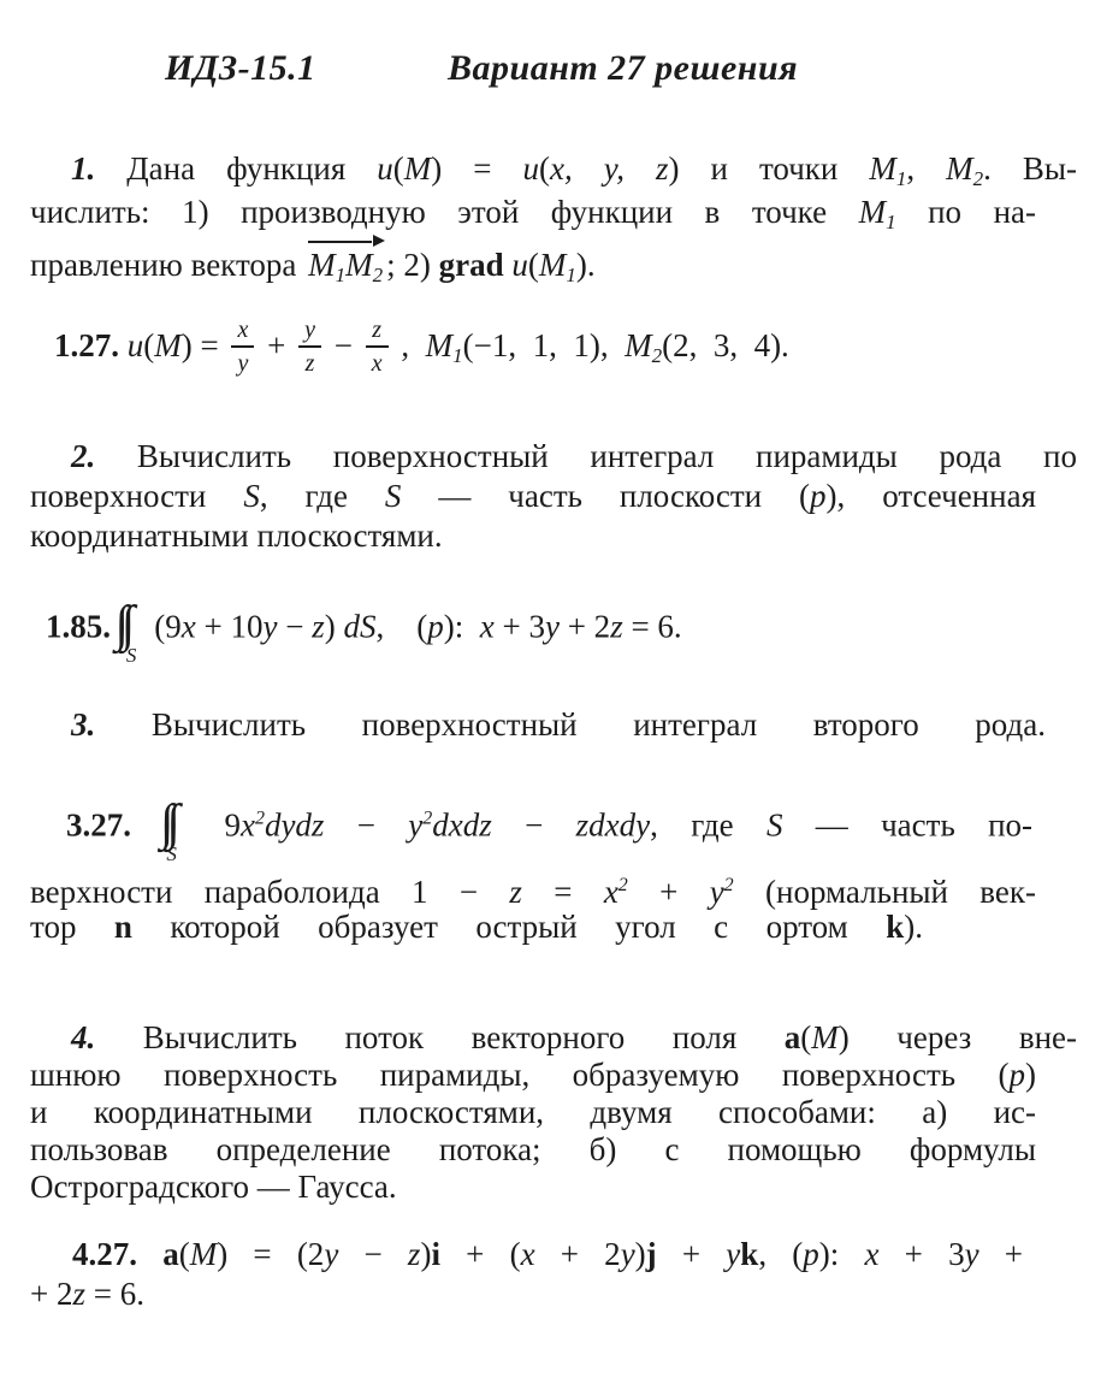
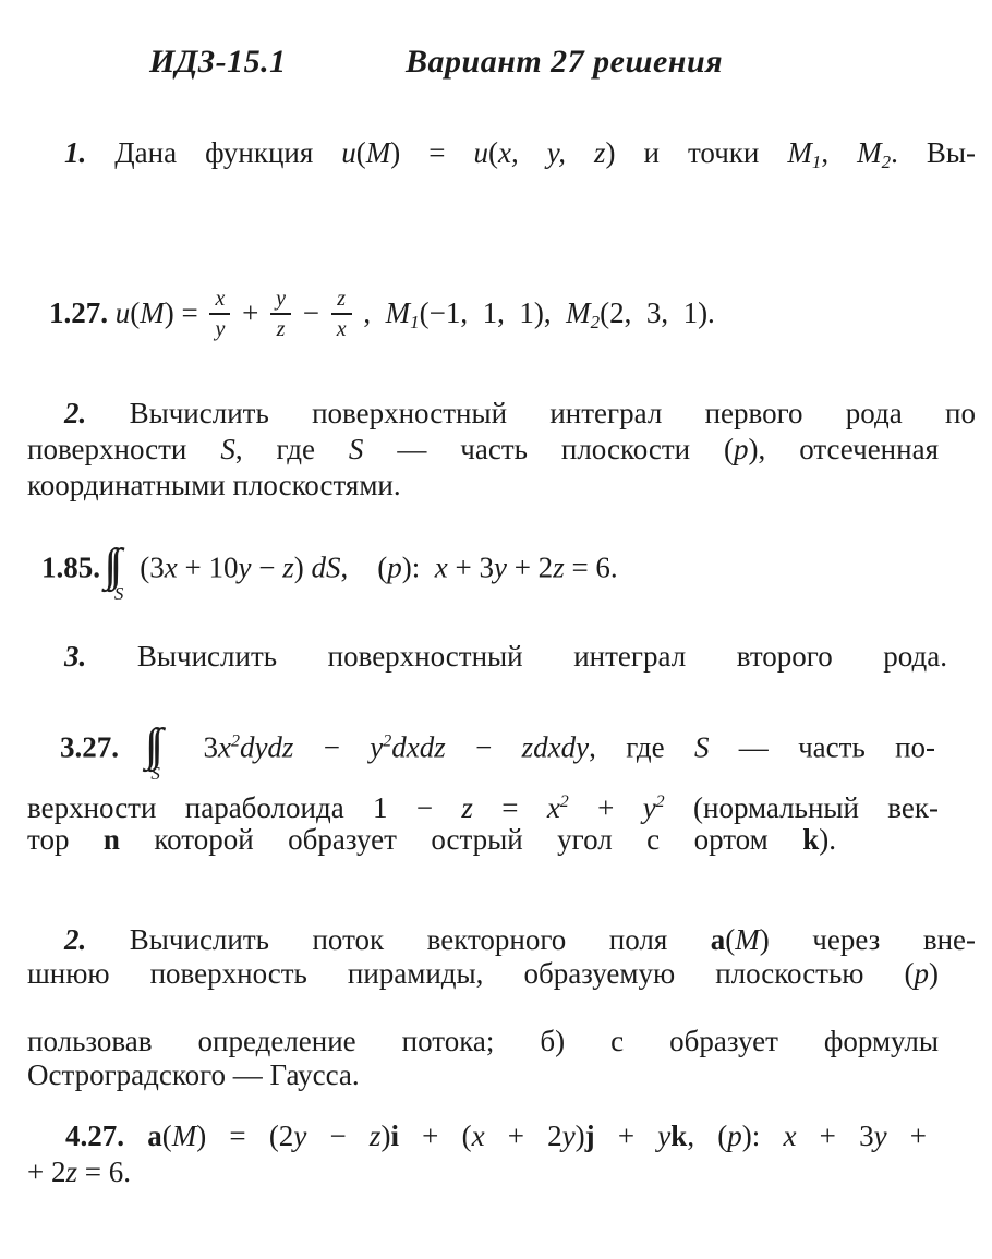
  ИДЗ-15.1
  Вариант 27 решения
  1. Дана функция u(M) = u(x, y, z) и точки M1, M2. Вы-
- числить: 1) производную этой функции в точке M1 по на-
- правлению вектора M1M2 ; 2) grad u(M1).
  1.27. u(M) =
  x
  y
  +
  y
  z
  −
  z
  x
- , M1(−1, 1, 1), M2(2, 3, 4).
+ , M1(−1, 1, 1), M2(2, 3, 1).
- 2. Вычислить поверхностный интеграл пирамиды рода по
+ 2. Вычислить поверхностный интеграл первого рода по
  поверхности S, где S — часть плоскости (p), отсеченная
  координатными плоскостями.
  1.85.
  S
- (9x + 10y − z) dS, (p): x + 3y + 2z = 6.
+ (3x + 10y − z) dS, (p): x + 3y + 2z = 6.
  3. Вычислить поверхностный интеграл второго рода.
  3.27.
  S
- 9x2dydz − y2dxdz − zdxdy, где S — часть по-
+ 3x2dydz − y2dxdz − zdxdy, где S — часть по-
  верхности параболоида 1 − z = x2 + y2 (нормальный век-
  тор n которой образует острый угол с ортом k).
- 4. Вычислить поток векторного поля a(M) через вне-
+ 2. Вычислить поток векторного поля a(M) через вне-
- шнюю поверхность пирамиды, образуемую поверхность (p)
+ шнюю поверхность пирамиды, образуемую плоскостью (p)
- и координатными плоскостями, двумя способами: а) ис-
- пользовав определение потока; б) с помощью формулы
+ пользовав определение потока; б) с образует формулы
  Остроградского — Гаусса.
  4.27. a(M) = (2y − z)i + (x + 2y)j + yk, (p): x + 3y +
  + 2z = 6.
